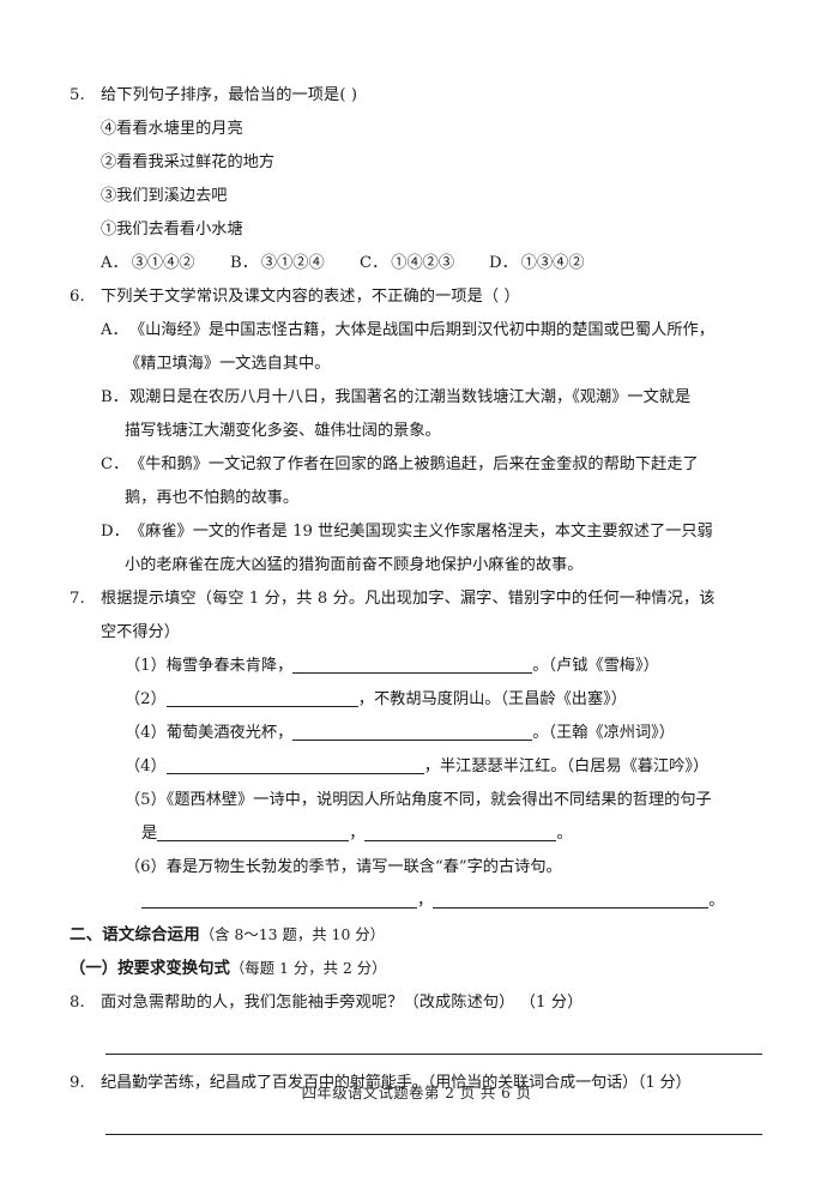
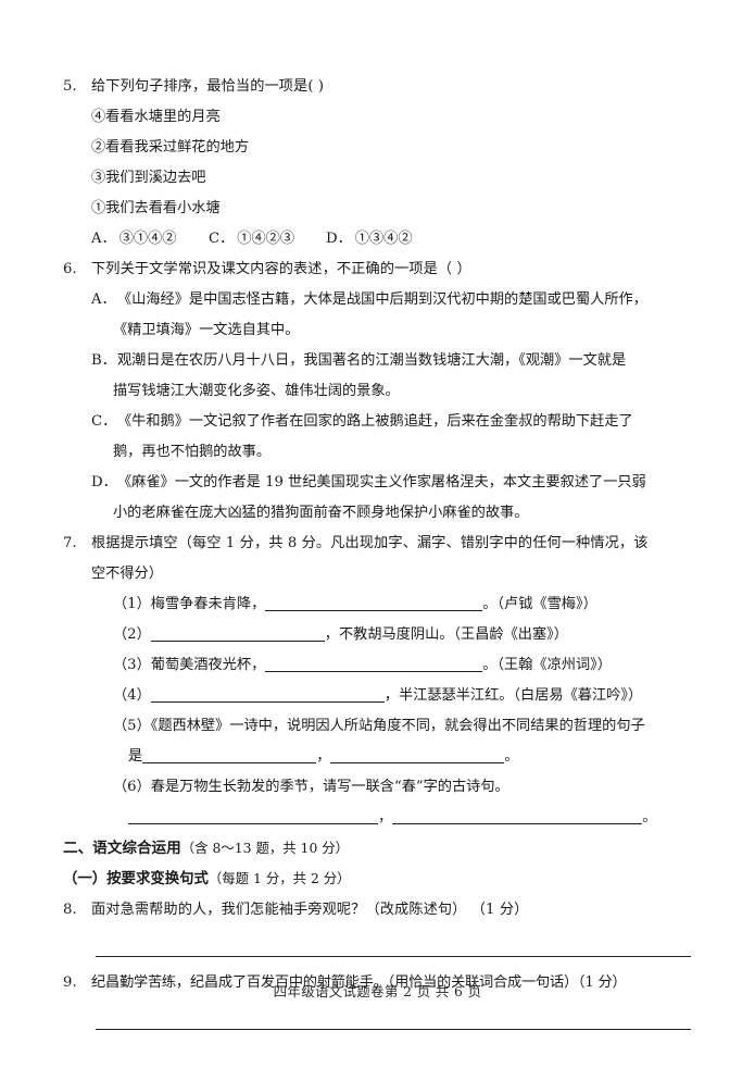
  5.
  给下列句子排序，最恰当的一项是( )
  ④看看水塘里的月亮
  ②看看我采过鲜花的地方
  ③我们到溪边去吧
  ①我们去看看小水塘
  A． ③①④②
- B． ③①②④
  C． ①④②③
  D． ①③④②
  6.
  下列关于文学常识及课文内容的表述，不正确的一项是（ ）
  A．
  《山海经》是中国志怪古籍，大体是战国中后期到汉代初中期的楚国或巴蜀人所作，
  《精卫填海》一文选自其中。
  B．
  观潮日是在农历八月十八日，我国著名的江潮当数钱塘江大潮，《观潮》一文就是
  描写钱塘江大潮变化多姿、雄伟壮阔的景象。
  C．
  《牛和鹅》一文记叙了作者在回家的路上被鹅追赶，后来在金奎叔的帮助下赶走了
  鹅，再也不怕鹅的故事。
  D．
  《麻雀》一文的作者是 19 世纪美国现实主义作家屠格涅夫，本文主要叙述了一只弱
  小的老麻雀在庞大凶猛的猎狗面前奋不顾身地保护小麻雀的故事。
  7.
  根据提示填空（每空 1 分，共 8 分。凡出现加字、漏字、错别字中的任何一种情况，该
  空不得分）
  （1）梅雪争春未肯降， 。（卢钺《雪梅》）
  （2） ，不教胡马度阴山。（王昌龄《出塞》）
- （4）葡萄美酒夜光杯， 。（王翰《凉州词》）
+ （3）葡萄美酒夜光杯， 。（王翰《凉州词》）
  （4） ，半江瑟瑟半江红。（白居易《暮江吟》）
  （5）《题西林壁》一诗中，说明因人所站角度不同，就会得出不同结果的哲理的句子
  是 ， 。
  （6）春是万物生长勃发的季节，请写一联含“春”字的古诗句。
  ， 。
  二、语文综合运用（含 8～13 题，共 10 分）
  （一）按要求变换句式（每题 1 分，共 2 分）
  8.
  面对急需帮助的人，我们怎能袖手旁观呢？（改成陈述句） （1 分）
  9.
  纪昌勤学苦练，纪昌成了百发百中的射箭能手。（用恰当的关联词合成一句话）（1 分）
  四年级语文试题卷第 2 页 共 6 页
